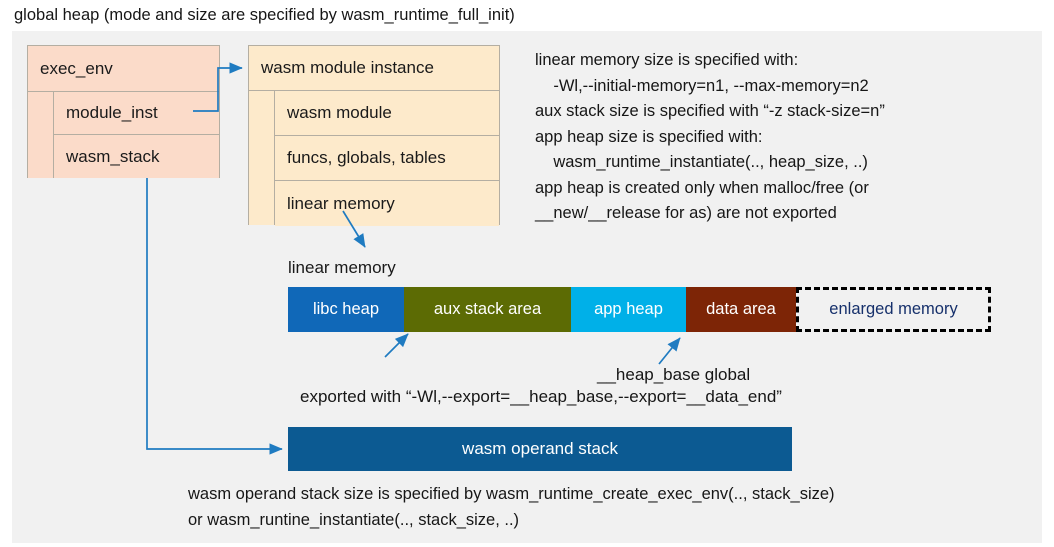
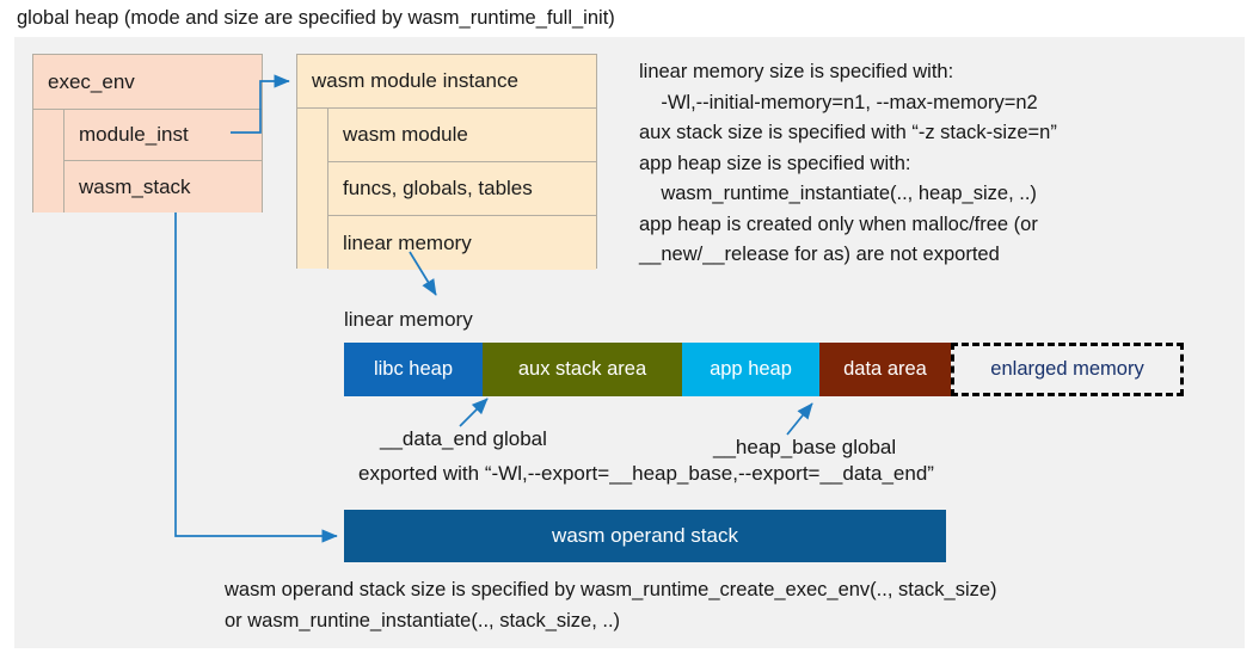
  global heap (mode and size are specified by wasm_runtime_full_init)
  exec_env
  module_inst
  wasm_stack
  wasm module instance
  wasm module
  funcs, globals, tables
  linear memory
  linear memory size is specified with:
  -Wl,--initial-memory=n1, --max-memory=n2
  aux stack size is specified with “-z stack-size=n”
  app heap size is specified with:
  wasm_runtime_instantiate(.., heap_size, ..)
  app heap is created only when malloc/free (or
  __new/__release for as) are not exported
  linear memory
  libc heap
  aux stack area
  app heap
  data area
  enlarged memory
+ __data_end global
  __heap_base global
  exported with “-Wl,--export=__heap_base,--export=__data_end”
  wasm operand stack
  wasm operand stack size is specified by wasm_runtime_create_exec_env(.., stack_size)
  or wasm_runtine_instantiate(.., stack_size, ..)
